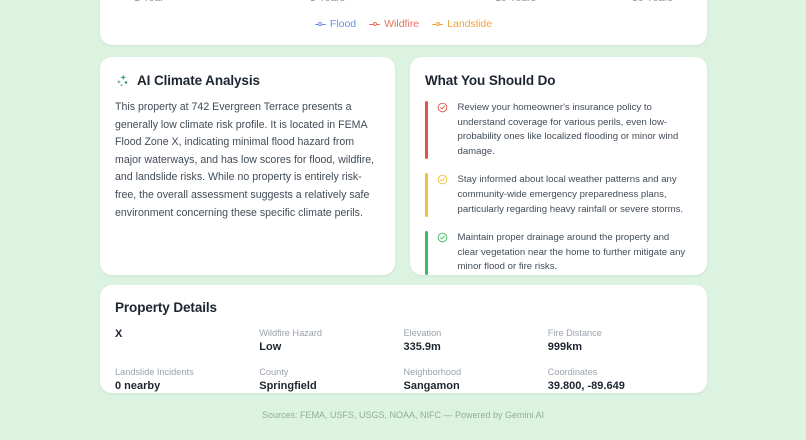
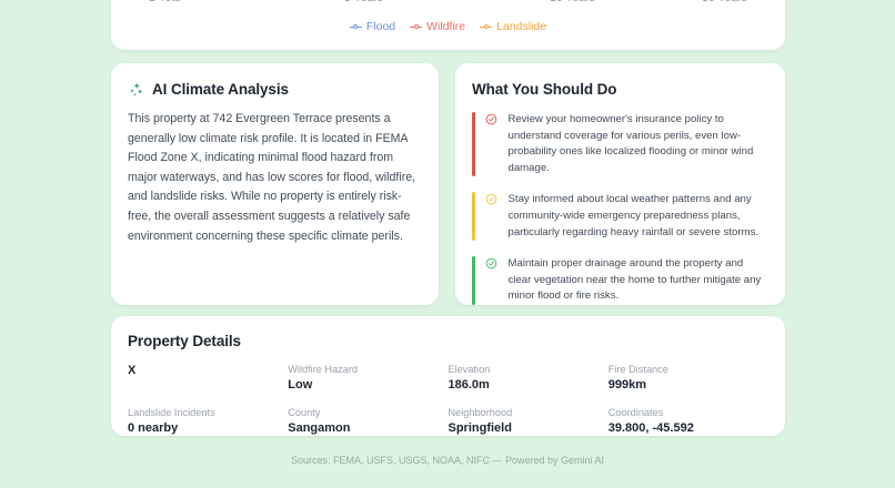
  Flood
  Wildfire
  Landslide
  AI Climate Analysis
  This property at 742 Evergreen Terrace presents a generally low climate risk profile. It is located in FEMA Flood Zone X, indicating minimal flood hazard from major waterways, and has low scores for flood, wildfire, and landslide risks. While no property is entirely risk-free, the overall assessment suggests a relatively safe environment concerning these specific climate perils.
  What You Should Do
  Review your homeowner's insurance policy to understand coverage for various perils, even low-probability ones like localized flooding or minor wind damage.
  Stay informed about local weather patterns and any community-wide emergency preparedness plans, particularly regarding heavy rainfall or severe storms.
  Maintain proper drainage around the property and clear vegetation near the home to further mitigate any minor flood or fire risks.
  Property Details
  X
  Wildfire Hazard
  Low
  Elevation
- 335.9m
+ 186.0m
  Fire Distance
  999km
  Landslide Incidents
  0 nearby
  County
- Springfield
+ Sangamon
  Neighborhood
- Sangamon
+ Springfield
  Coordinates
- 39.800, -89.649
+ 39.800, -45.592
  Sources: FEMA, USFS, USGS, NOAA, NIFC — Powered by Gemini AI
